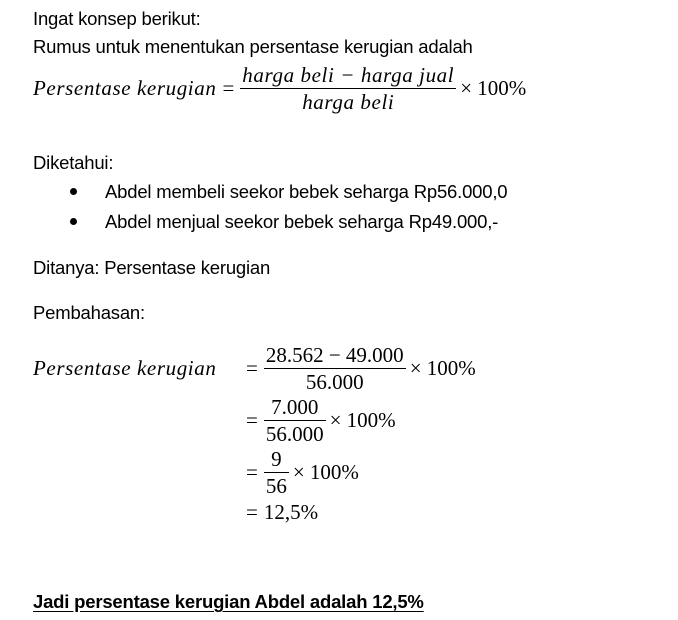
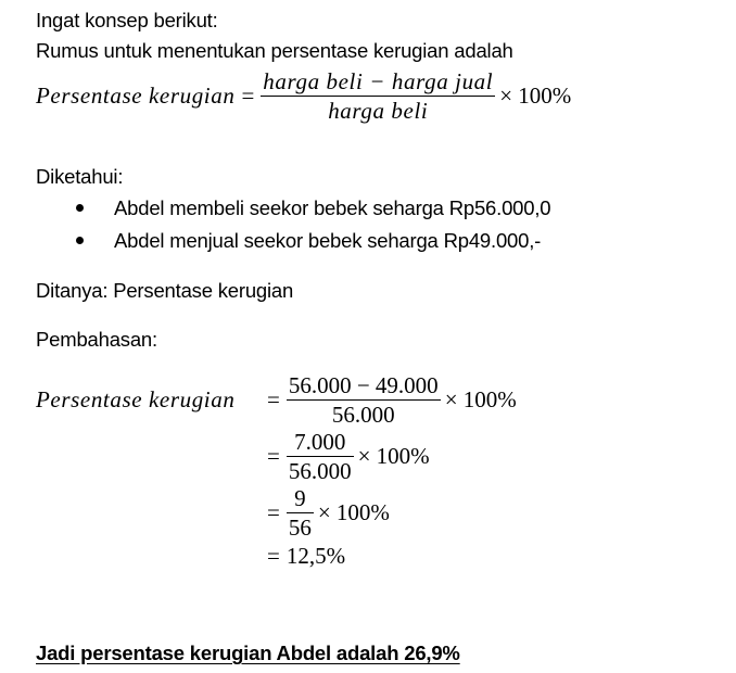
  Ingat konsep berikut:
  Rumus untuk menentukan persentase kerugian adalah
  Persentase kerugian
  =
  harga beli − harga jual
  harga beli
  × 100%
  Diketahui:
  Abdel membeli seekor bebek seharga Rp56.000,0
  Abdel menjual seekor bebek seharga Rp49.000,-
  Ditanya: Persentase kerugian
  Pembahasan:
  Persentase kerugian
  =
- 28.562 − 49.000
+ 56.000 − 49.000
  56.000
  × 100%
  =
  7.000
  56.000
  × 100%
  =
  9
  56
  × 100%
  =
  12,5%
- Jadi persentase kerugian Abdel adalah 12,5%
+ Jadi persentase kerugian Abdel adalah 26,9%
